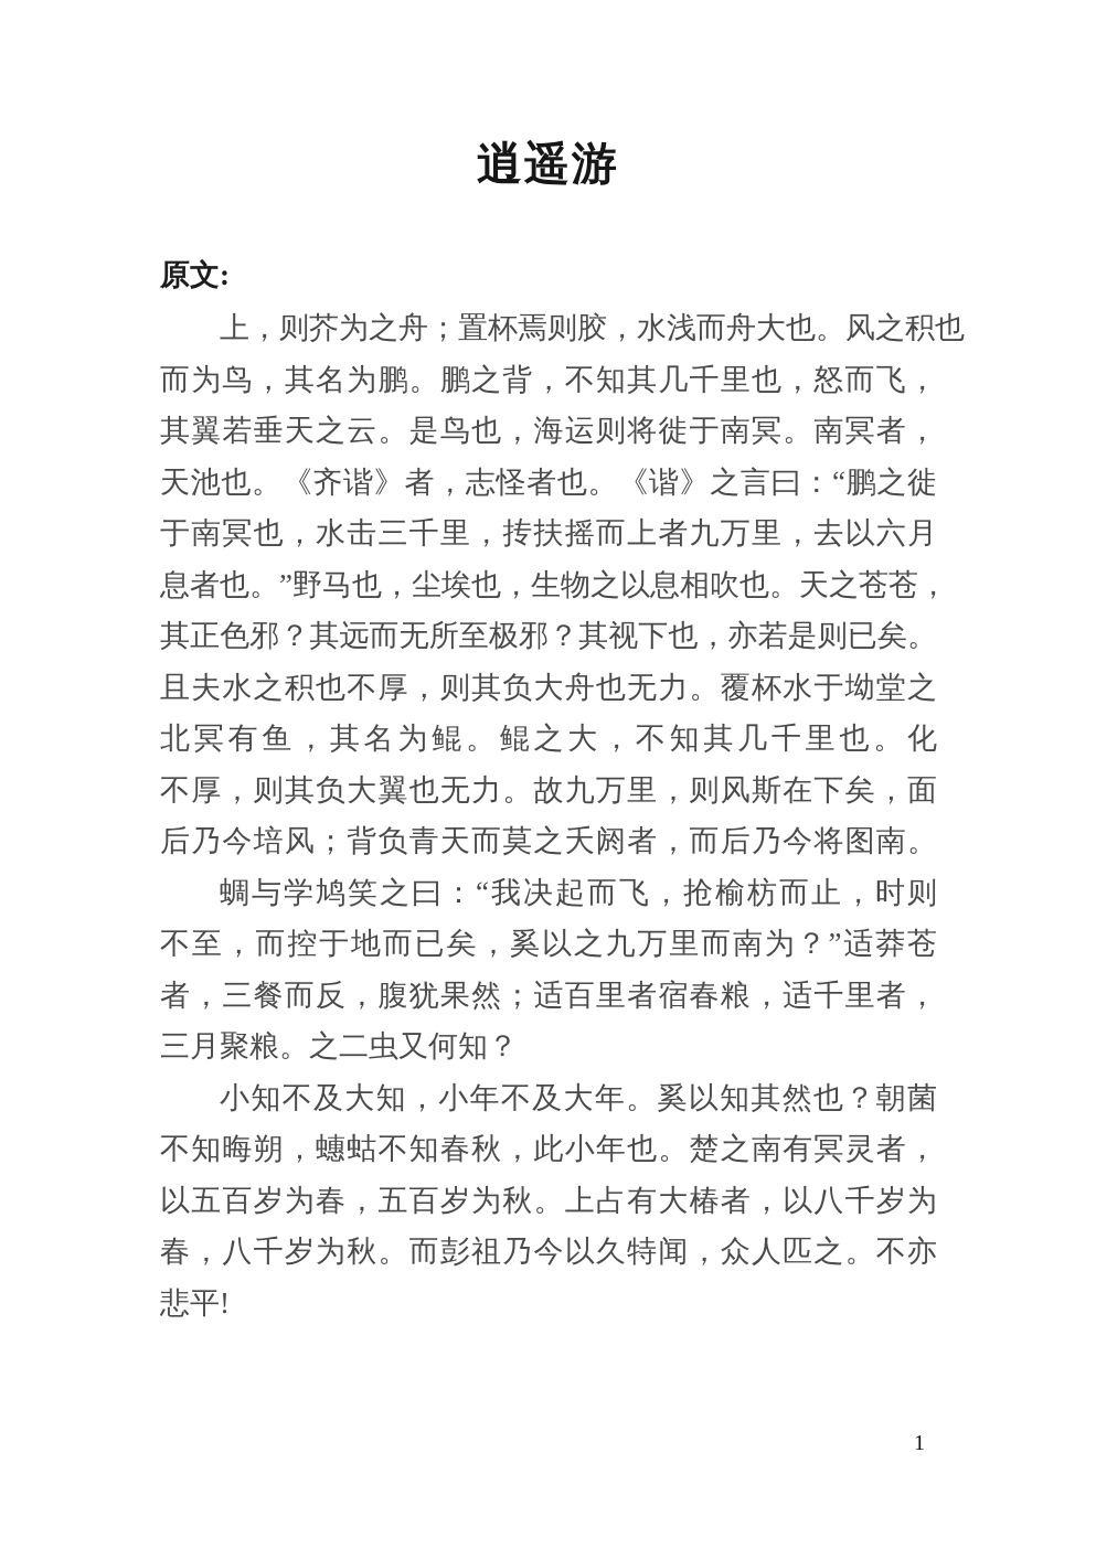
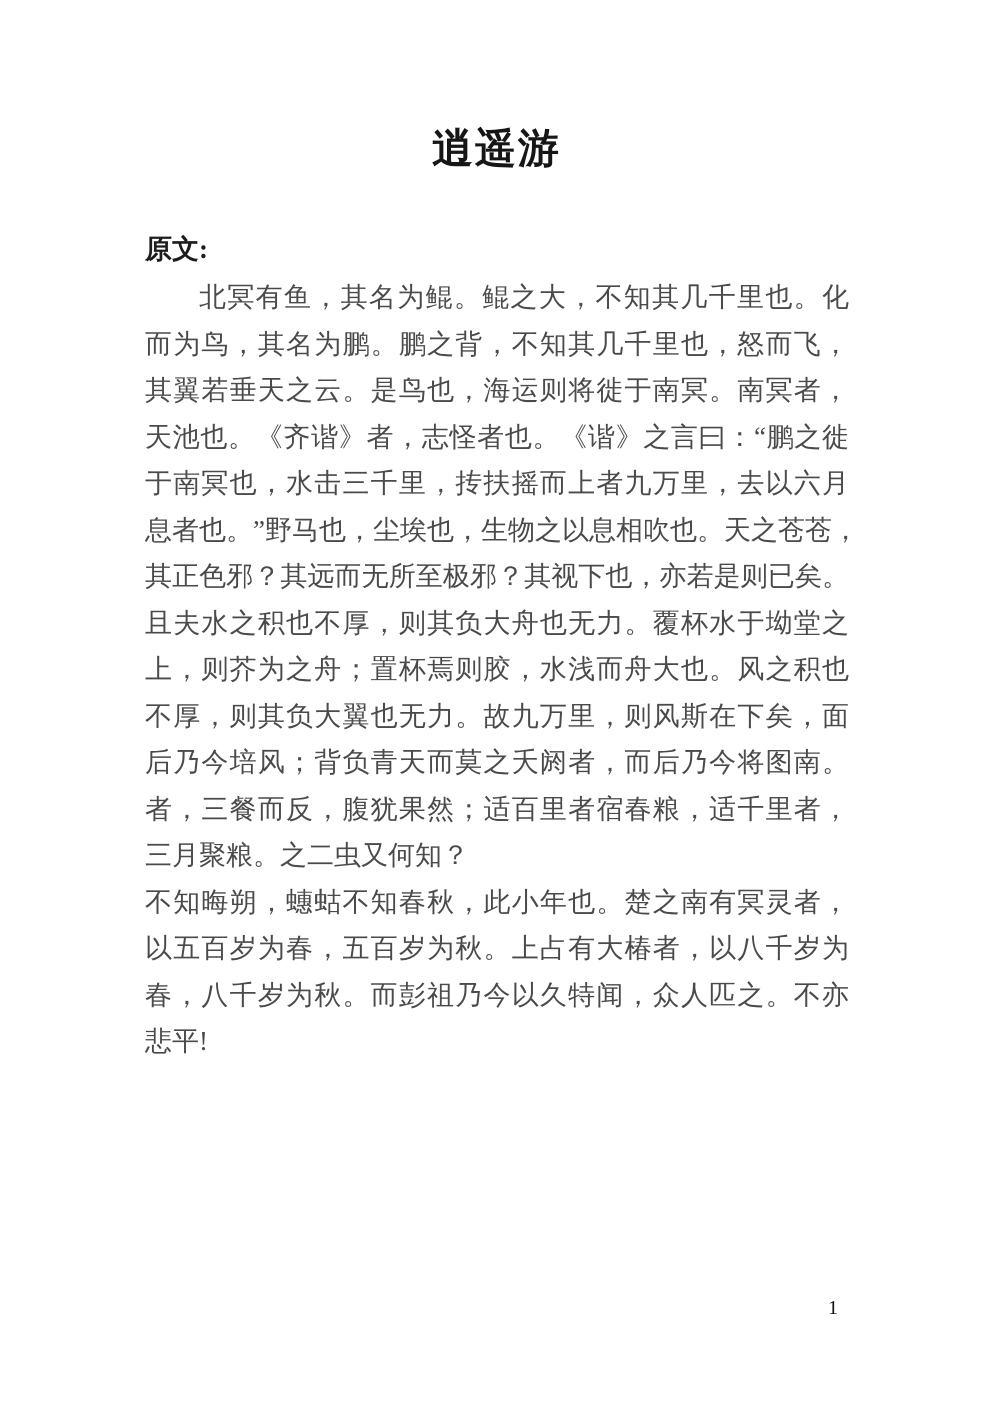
  逍遥游
  原文:
- 上，则芥为之舟；置杯焉则胶，水浅而舟大也。风之积也
+ 北冥有鱼，其名为鲲。鲲之大，不知其几千里也。化
  而为鸟，其名为鹏。鹏之背，不知其几千里也，怒而飞，
  其翼若垂天之云。是鸟也，海运则将徙于南冥。南冥者，
  天池也。《齐谐》者，志怪者也。《谐》之言曰：“鹏之徙
  于南冥也，水击三千里，抟扶摇而上者九万里，去以六月
  息者也。”野马也，尘埃也，生物之以息相吹也。天之苍苍，
  其正色邪？其远而无所至极邪？其视下也，亦若是则已矣。
  且夫水之积也不厚，则其负大舟也无力。覆杯水于坳堂之
- 北冥有鱼，其名为鲲。鲲之大，不知其几千里也。化
+ 上，则芥为之舟；置杯焉则胶，水浅而舟大也。风之积也
  不厚，则其负大翼也无力。故九万里，则风斯在下矣，面
  后乃今培风；背负青天而莫之夭阏者，而后乃今将图南。
- 蜩与学鸠笑之曰：“我决起而飞，抢榆枋而止，时则
- 不至，而控于地而已矣，奚以之九万里而南为？”适莽苍
  者，三餐而反，腹犹果然；适百里者宿春粮，适千里者，
  三月聚粮。之二虫又何知？
- 小知不及大知，小年不及大年。奚以知其然也？朝菌
  不知晦朔，蟪蛄不知春秋，此小年也。楚之南有冥灵者，
  以五百岁为春，五百岁为秋。上占有大椿者，以八千岁为
  春，八千岁为秋。而彭祖乃今以久特闻，众人匹之。不亦
  悲平!
  1
